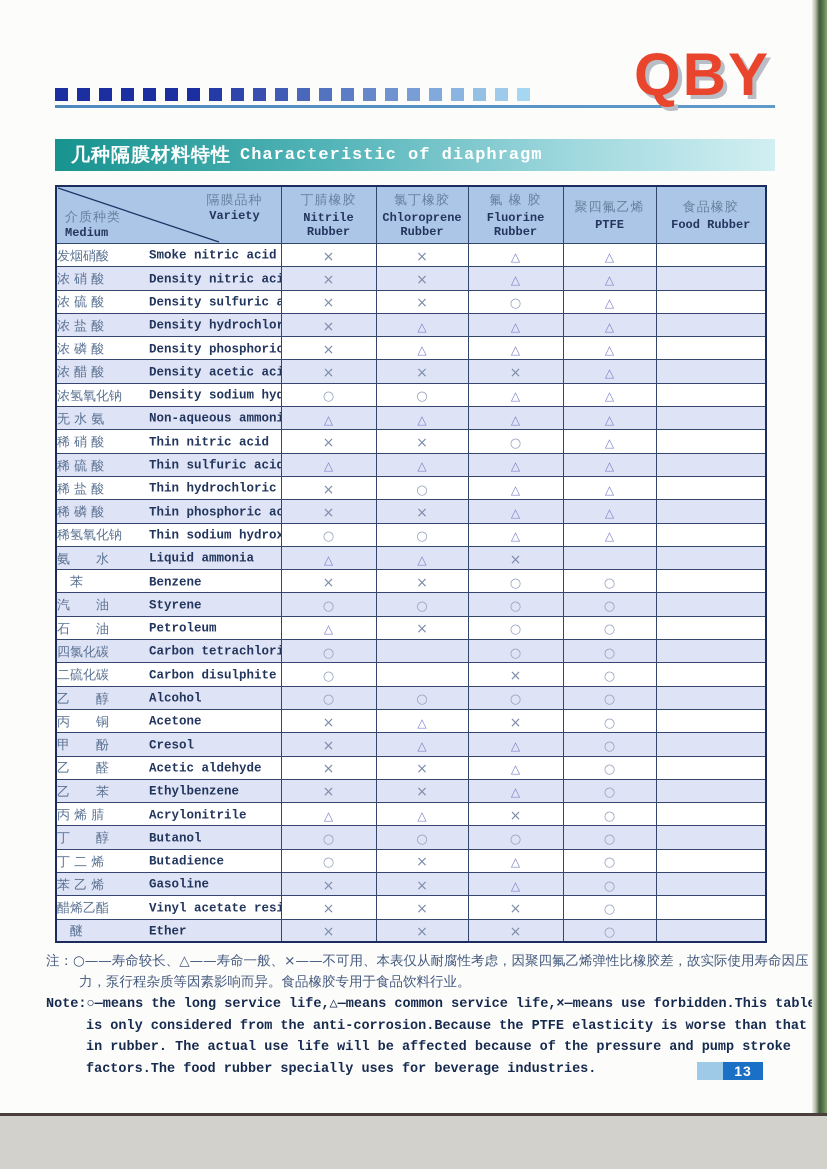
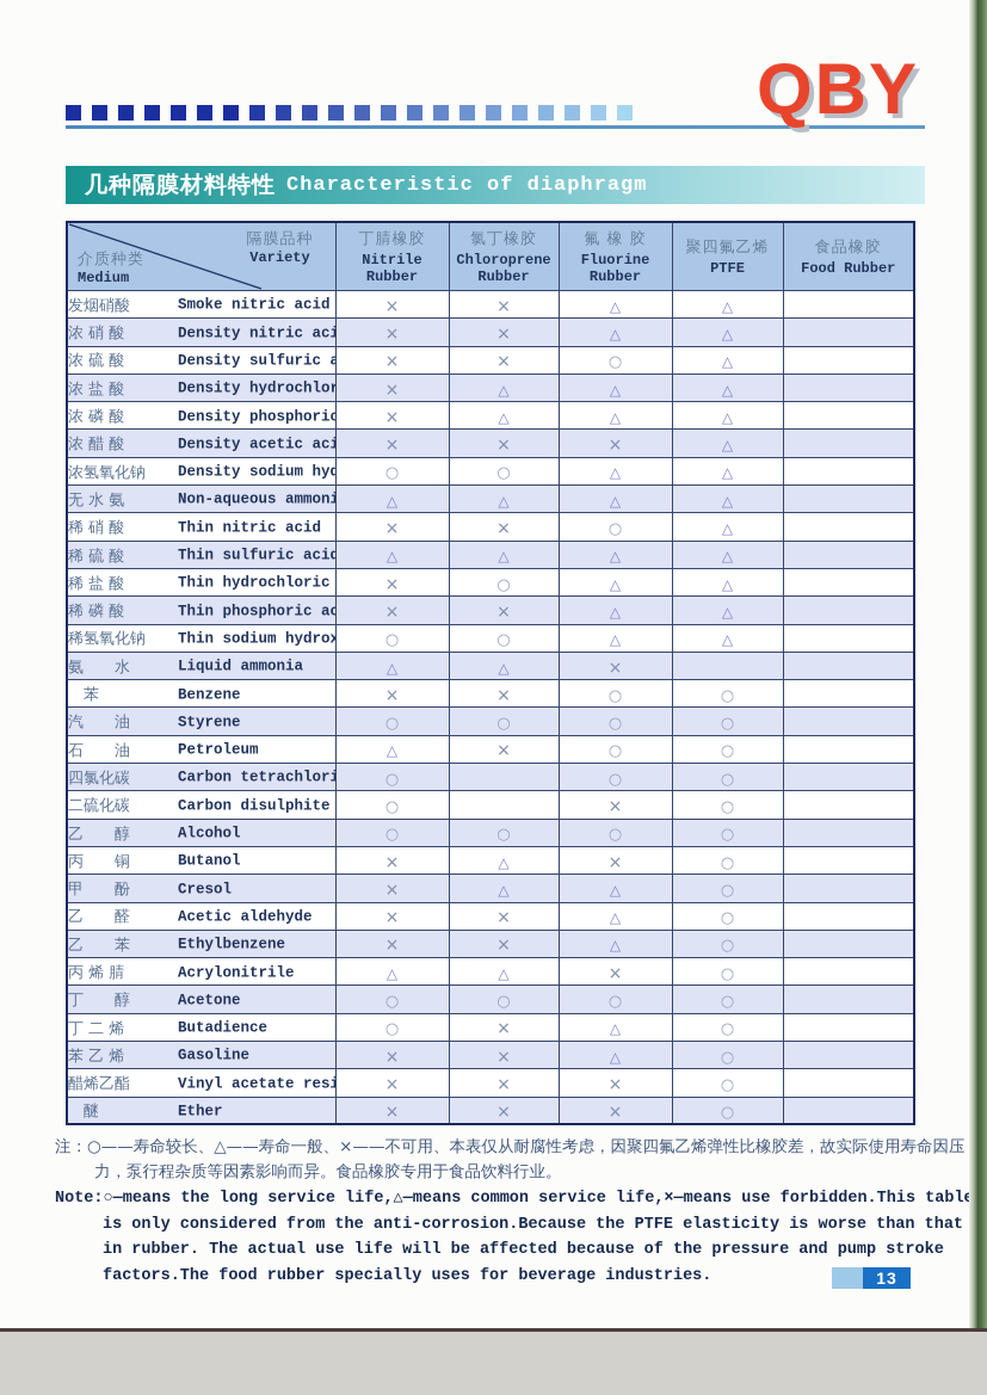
  QBY
  几种隔膜材料特性
  Characteristic of diaphragm
  隔膜品种 Variety 介质种类 Medium	丁腈橡胶 Nitrile Rubber	氯丁橡胶 Chloroprene Rubber	氟 橡 胶 Fluorine Rubber	聚四氟乙烯 PTFE	食品橡胶 Food Rubber
  发烟硝酸 Smoke nitric acid	×	×	△	△
  浓 硝 酸 Density nitric aci	×	×	△	△
  浓 硫 酸 Density sulfuric a	×	×	○	△
  浓 盐 酸 Density hydrochlor	×	△	△	△
  浓 磷 酸 Density phosphoric	×	△	△	△
  浓 醋 酸 Density acetic aci	×	×	×	△
  浓氢氧化钠 Density sodium hyd	○	○	△	△
  无 水 氨 Non-aqueous ammoni	△	△	△	△
  稀 硝 酸 Thin nitric acid	×	×	○	△
  稀 硫 酸 Thin sulfuric acid	△	△	△	△
  稀 盐 酸 Thin hydrochloric	×	○	△	△
  稀 磷 酸 Thin phosphoric ac	×	×	△	△
  稀氢氧化钠 Thin sodium hydrox	○	○	△	△
  氨 水 Liquid ammonia	△	△	×
  苯 Benzene	×	×	○	○
  汽 油 Styrene	○	○	○	○
  石 油 Petroleum	△	×	○	○
  四氯化碳 Carbon tetrachlori	○		○	○
  二硫化碳 Carbon disulphite	○		×	○
  乙 醇 Alcohol	○	○	○	○
- 丙 铜 Acetone	×	△	×	○
+ 丙 铜 Butanol	×	△	×	○
  甲 酚 Cresol	×	△	△	○
  乙 醛 Acetic aldehyde	×	×	△	○
  乙 苯 Ethylbenzene	×	×	△	○
  丙 烯 腈 Acrylonitrile	△	△	×	○
- 丁 醇 Butanol	○	○	○	○
+ 丁 醇 Acetone	○	○	○	○
  丁 二 烯 Butadience	○	×	△	○
  苯 乙 烯 Gasoline	×	×	△	○
  醋烯乙酯 Vinyl acetate resi	×	×	×	○
  醚 Ether	×	×	×	○
  注：○——寿命较长、△——寿命一般、×——不可用、本表仅从耐腐性考虑，因聚四氟乙烯弹性比橡胶差，故实际使用寿命因压力，泵行程杂质等因素影响而异。食品橡胶专用于食品饮料行业。
  Note:○—means the long service life,△—means common service life,×—means use forbidden.This tabl is only considered from the anti-corrosion.Because the PTFE elasticity is worse than that in rubber. The actual use life will be affected because of the pressure and pump stroke factors.The food rubber specially uses for beverage industries.
  13
